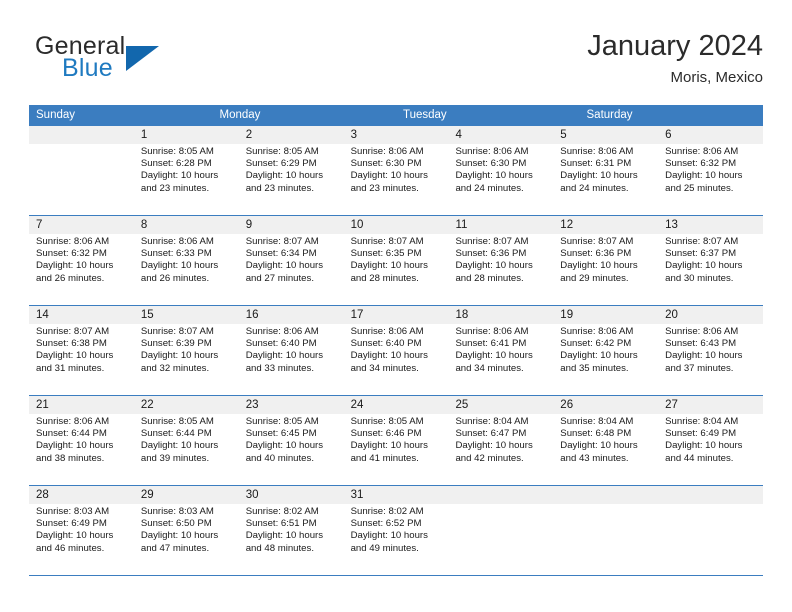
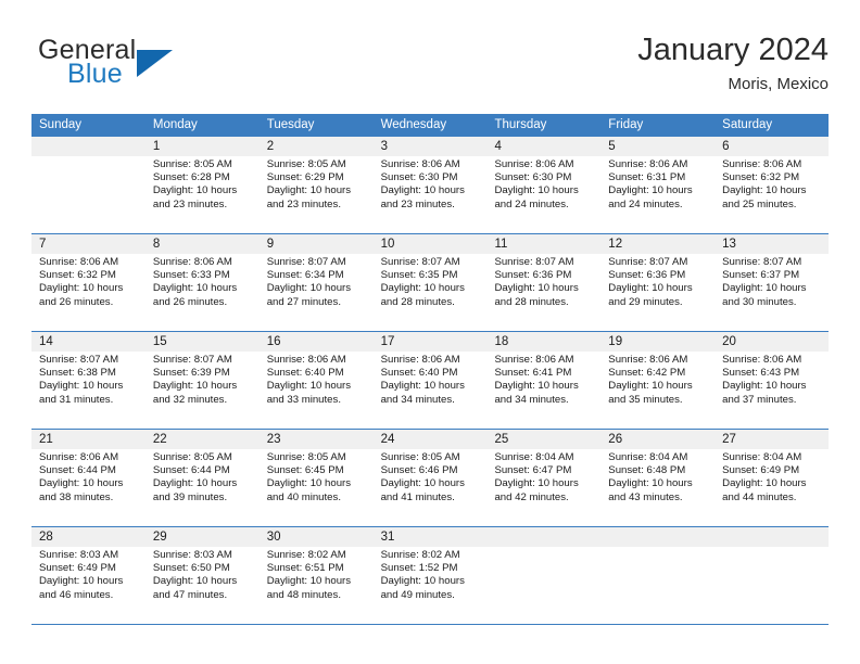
  General
  Blue
  January 2024
  Moris, Mexico
  Sunday
  Monday
  Tuesday
+ Wednesday
+ Thursday
+ Friday
  Saturday
  1
  2
  3
  4
  5
  6
  Sunrise: 8:05 AM
  Sunset: 6:28 PM
  Daylight: 10 hours
  and 23 minutes.
  Sunrise: 8:05 AM
  Sunset: 6:29 PM
  Daylight: 10 hours
  and 23 minutes.
  Sunrise: 8:06 AM
  Sunset: 6:30 PM
  Daylight: 10 hours
  and 23 minutes.
  Sunrise: 8:06 AM
  Sunset: 6:30 PM
  Daylight: 10 hours
  and 24 minutes.
  Sunrise: 8:06 AM
  Sunset: 6:31 PM
  Daylight: 10 hours
  and 24 minutes.
  Sunrise: 8:06 AM
  Sunset: 6:32 PM
  Daylight: 10 hours
  and 25 minutes.
  7
  8
  9
  10
  11
  12
  13
  Sunrise: 8:06 AM
  Sunset: 6:32 PM
  Daylight: 10 hours
  and 26 minutes.
  Sunrise: 8:06 AM
  Sunset: 6:33 PM
  Daylight: 10 hours
  and 26 minutes.
  Sunrise: 8:07 AM
  Sunset: 6:34 PM
  Daylight: 10 hours
  and 27 minutes.
  Sunrise: 8:07 AM
  Sunset: 6:35 PM
  Daylight: 10 hours
  and 28 minutes.
  Sunrise: 8:07 AM
  Sunset: 6:36 PM
  Daylight: 10 hours
  and 28 minutes.
  Sunrise: 8:07 AM
  Sunset: 6:36 PM
  Daylight: 10 hours
  and 29 minutes.
  Sunrise: 8:07 AM
  Sunset: 6:37 PM
  Daylight: 10 hours
  and 30 minutes.
  14
  15
  16
  17
  18
  19
  20
  Sunrise: 8:07 AM
  Sunset: 6:38 PM
  Daylight: 10 hours
  and 31 minutes.
  Sunrise: 8:07 AM
  Sunset: 6:39 PM
  Daylight: 10 hours
  and 32 minutes.
  Sunrise: 8:06 AM
  Sunset: 6:40 PM
  Daylight: 10 hours
  and 33 minutes.
  Sunrise: 8:06 AM
  Sunset: 6:40 PM
  Daylight: 10 hours
  and 34 minutes.
  Sunrise: 8:06 AM
  Sunset: 6:41 PM
  Daylight: 10 hours
  and 34 minutes.
  Sunrise: 8:06 AM
  Sunset: 6:42 PM
  Daylight: 10 hours
  and 35 minutes.
  Sunrise: 8:06 AM
  Sunset: 6:43 PM
  Daylight: 10 hours
  and 37 minutes.
  21
  22
  23
  24
  25
  26
  27
  Sunrise: 8:06 AM
  Sunset: 6:44 PM
  Daylight: 10 hours
  and 38 minutes.
  Sunrise: 8:05 AM
  Sunset: 6:44 PM
  Daylight: 10 hours
  and 39 minutes.
  Sunrise: 8:05 AM
  Sunset: 6:45 PM
  Daylight: 10 hours
  and 40 minutes.
  Sunrise: 8:05 AM
  Sunset: 6:46 PM
  Daylight: 10 hours
  and 41 minutes.
  Sunrise: 8:04 AM
  Sunset: 6:47 PM
  Daylight: 10 hours
  and 42 minutes.
  Sunrise: 8:04 AM
  Sunset: 6:48 PM
  Daylight: 10 hours
  and 43 minutes.
  Sunrise: 8:04 AM
  Sunset: 6:49 PM
  Daylight: 10 hours
  and 44 minutes.
  28
  29
  30
  31
  Sunrise: 8:03 AM
  Sunset: 6:49 PM
  Daylight: 10 hours
  and 46 minutes.
  Sunrise: 8:03 AM
  Sunset: 6:50 PM
  Daylight: 10 hours
  and 47 minutes.
  Sunrise: 8:02 AM
  Sunset: 6:51 PM
  Daylight: 10 hours
  and 48 minutes.
  Sunrise: 8:02 AM
- Sunset: 6:52 PM
+ Sunset: 1:52 PM
  Daylight: 10 hours
  and 49 minutes.
